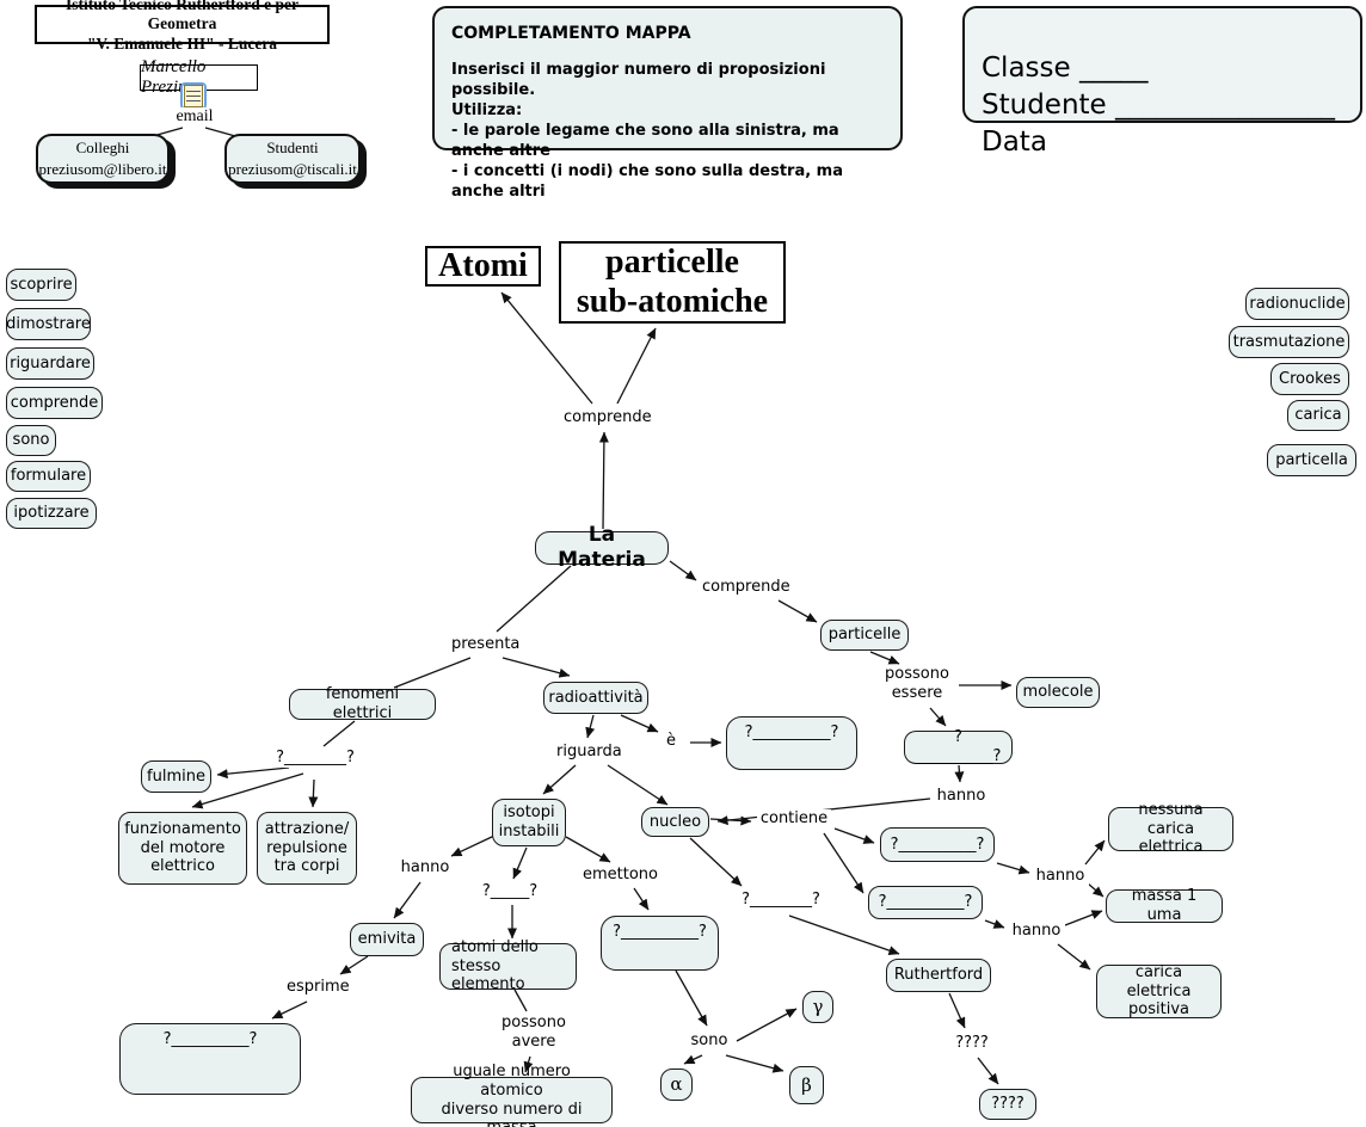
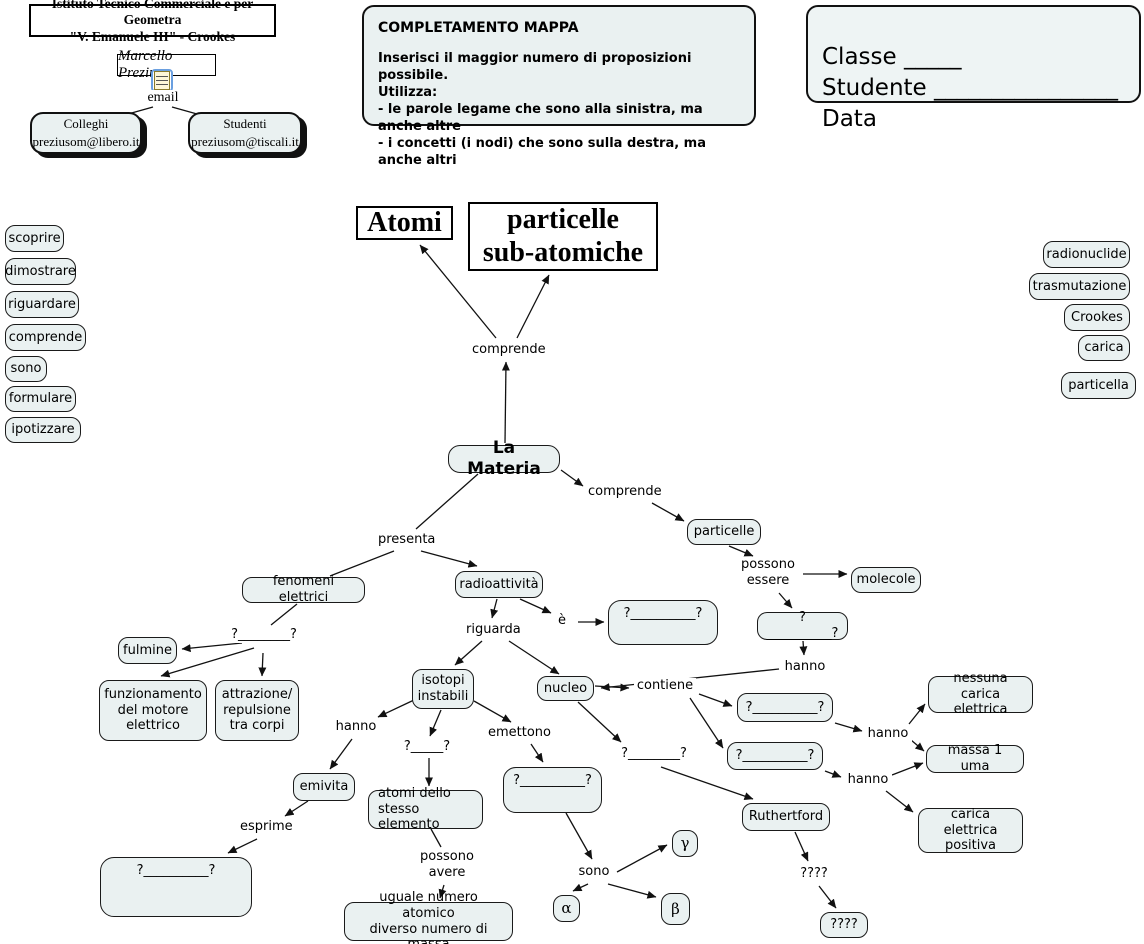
- Istituto Tecnico Ruthertford e per Geometra
+ Istituto Tecnico Commerciale e per Geometra
- "V. Emanuele III" - Lucera
+ "V. Emanuele III" - Crookes
  Marcello Prezi
  email
  Colleghi
  preziusom@libero.it
  Studenti
  preziusom@tiscali.it
  COMPLETAMENTO MAPPA
  Inserisci il maggior numero di proposizioni possibile.
  Utilizza:
  - le parole legame che sono alla sinistra, ma anche altre
  - i concetti (i nodi) che sono sulla destra, ma anche altri
  Classe _____
  Studente ________________
  Data
  scoprire
  dimostrare
  riguardare
  comprende
  sono
  formulare
  ipotizzare
  radionuclide
  trasmutazione
  Crookes
  carica
  particella
  Atomi
  particelle
  sub-atomiche
  La Materia
  particelle
  molecole
  fenomeni elettrici
  radioattività
  fulmine
  funzionamento
  del motore
  elettrico
  attrazione/
  repulsione
  tra corpi
  isotopi
  instabili
  nucleo
  emivita
  atomi dello
  stesso elemento
  uguale numero atomico
  diverso numero di
  nessuna
  carica elettrica
  massa 1 uma
  carica elettrica
  positiva
  Ruthertford
  ????
  α
  β
  γ
  ?__________?
  ?__________?
  ?__________?
  ?__________?
  ?__________?
  ?__________?
  comprende
  comprende
  presenta
  possono
  essere
  è
  riguarda
  hanno
  contiene
  hanno
  hanno
  ?________?
  hanno
  ?_____?
  emettono
  esprime
  ?________?
  sono
  possono
  avere
  ????
